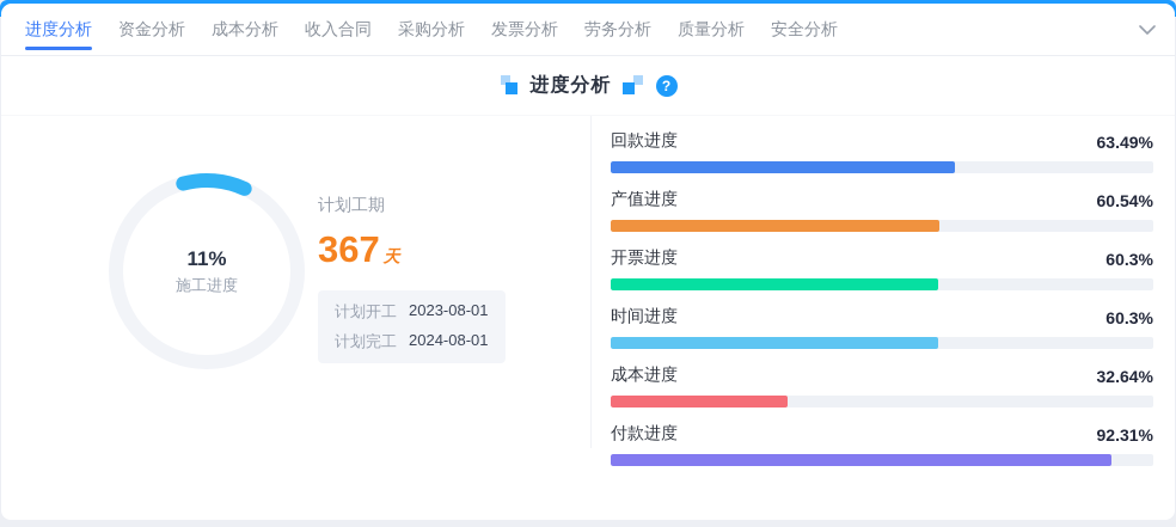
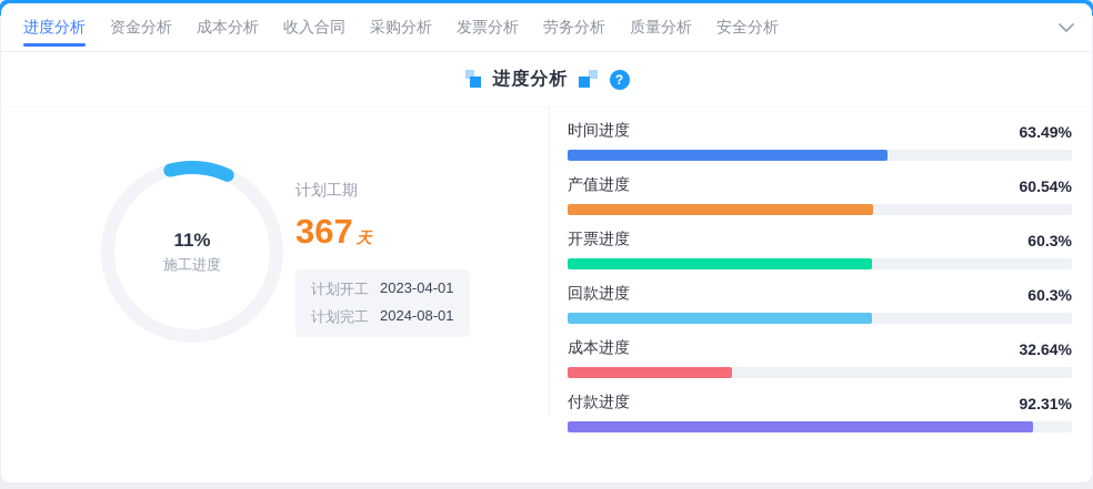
  进度分析
  资金分析
  成本分析
  收入合同
  采购分析
  发票分析
  劳务分析
  质量分析
  安全分析
  进度分析
  ?
  11%
  施工进度
  计划工期
  367 天
  计划开工
- 2023-08-01
+ 2023-04-01
  计划完工
  2024-08-01
- 回款进度
+ 时间进度
  63.49%
  产值进度
  60.54%
  开票进度
  60.3%
- 时间进度
+ 回款进度
  60.3%
  成本进度
  32.64%
  付款进度
  92.31%
